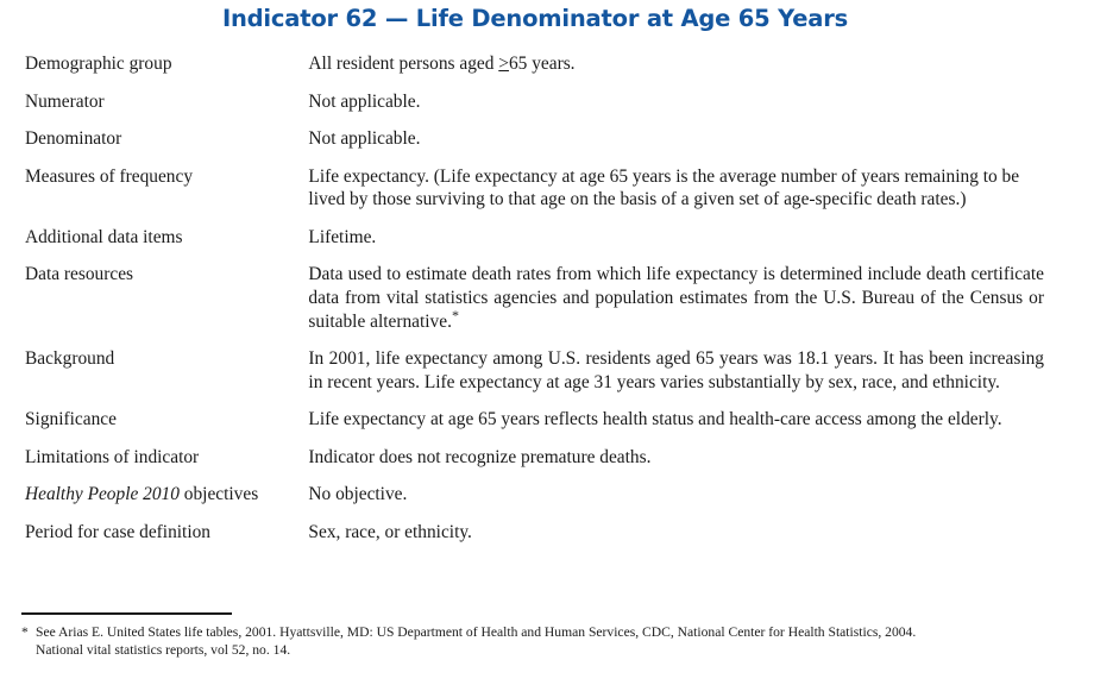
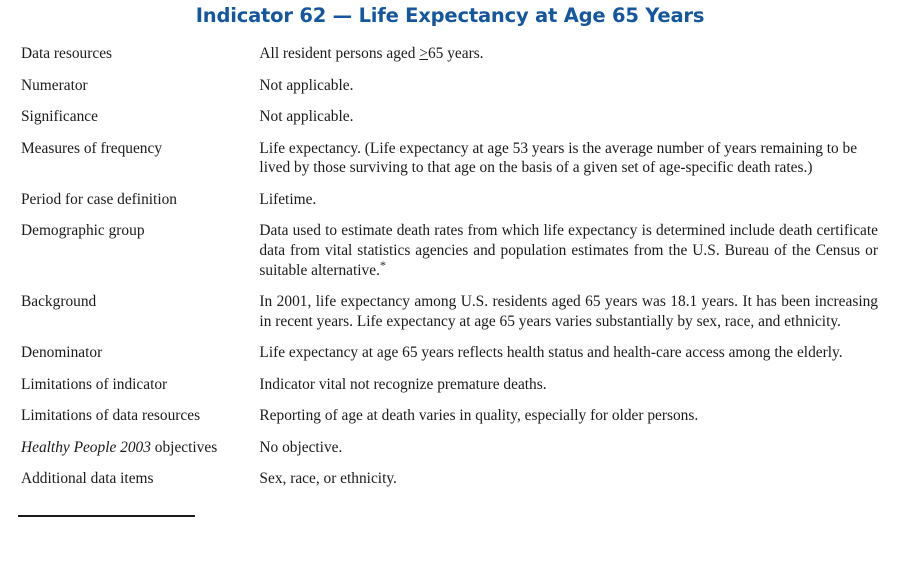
- Indicator 62 — Life Denominator at Age 65 Years
+ Indicator 62 — Life Expectancy at Age 65 Years
- Demographic group	All resident persons aged >65 years.
+ Data resources	All resident persons aged >65 years.
  Numerator	Not applicable.
- Denominator	Not applicable.
+ Significance	Not applicable.
- Measures of frequency	Life expectancy. (Life expectancy at age 65 years is the average number of years remaining to be lived by those surviving to that age on the basis of a given set of age-specific death rates.)
+ Measures of frequency	Life expectancy. (Life expectancy at age 53 years is the average number of years remaining to be lived by those surviving to that age on the basis of a given set of age-specific death rates.)
- Additional data items	Lifetime.
+ Period for case definition	Lifetime.
- Data resources	Data used to estimate death rates from which life expectancy is determined include death certificate data from vital statistics agencies and population estimates from the U.S. Bureau of the Census or suitable alternative.*
+ Demographic group	Data used to estimate death rates from which life expectancy is determined include death certificate data from vital statistics agencies and population estimates from the U.S. Bureau of the Census or suitable alternative.*
- Background	In 2001, life expectancy among U.S. residents aged 65 years was 18.1 years. It has been increasing in recent years. Life expectancy at age 31 years varies substantially by sex, race, and ethnicity.
+ Background	In 2001, life expectancy among U.S. residents aged 65 years was 18.1 years. It has been increasing in recent years. Life expectancy at age 65 years varies substantially by sex, race, and ethnicity.
- Significance	Life expectancy at age 65 years reflects health status and health-care access among the elderly.
+ Denominator	Life expectancy at age 65 years reflects health status and health-care access among the elderly.
- Limitations of indicator	Indicator does not recognize premature deaths.
+ Limitations of indicator	Indicator vital not recognize premature deaths.
+ Limitations of data resources	Reporting of age at death varies in quality, especially for older persons.
- Healthy People 2010 objectives	No objective.
+ Healthy People 2003 objectives	No objective.
- Period for case definition	Sex, race, or ethnicity.
+ Additional data items	Sex, race, or ethnicity.
- * See Arias E. United States life tables, 2001. Hyattsville, MD: US Department of Health and Human Services, CDC, National Center for Health Statistics, 2004.
- National vital statistics reports, vol 52, no. 14.
